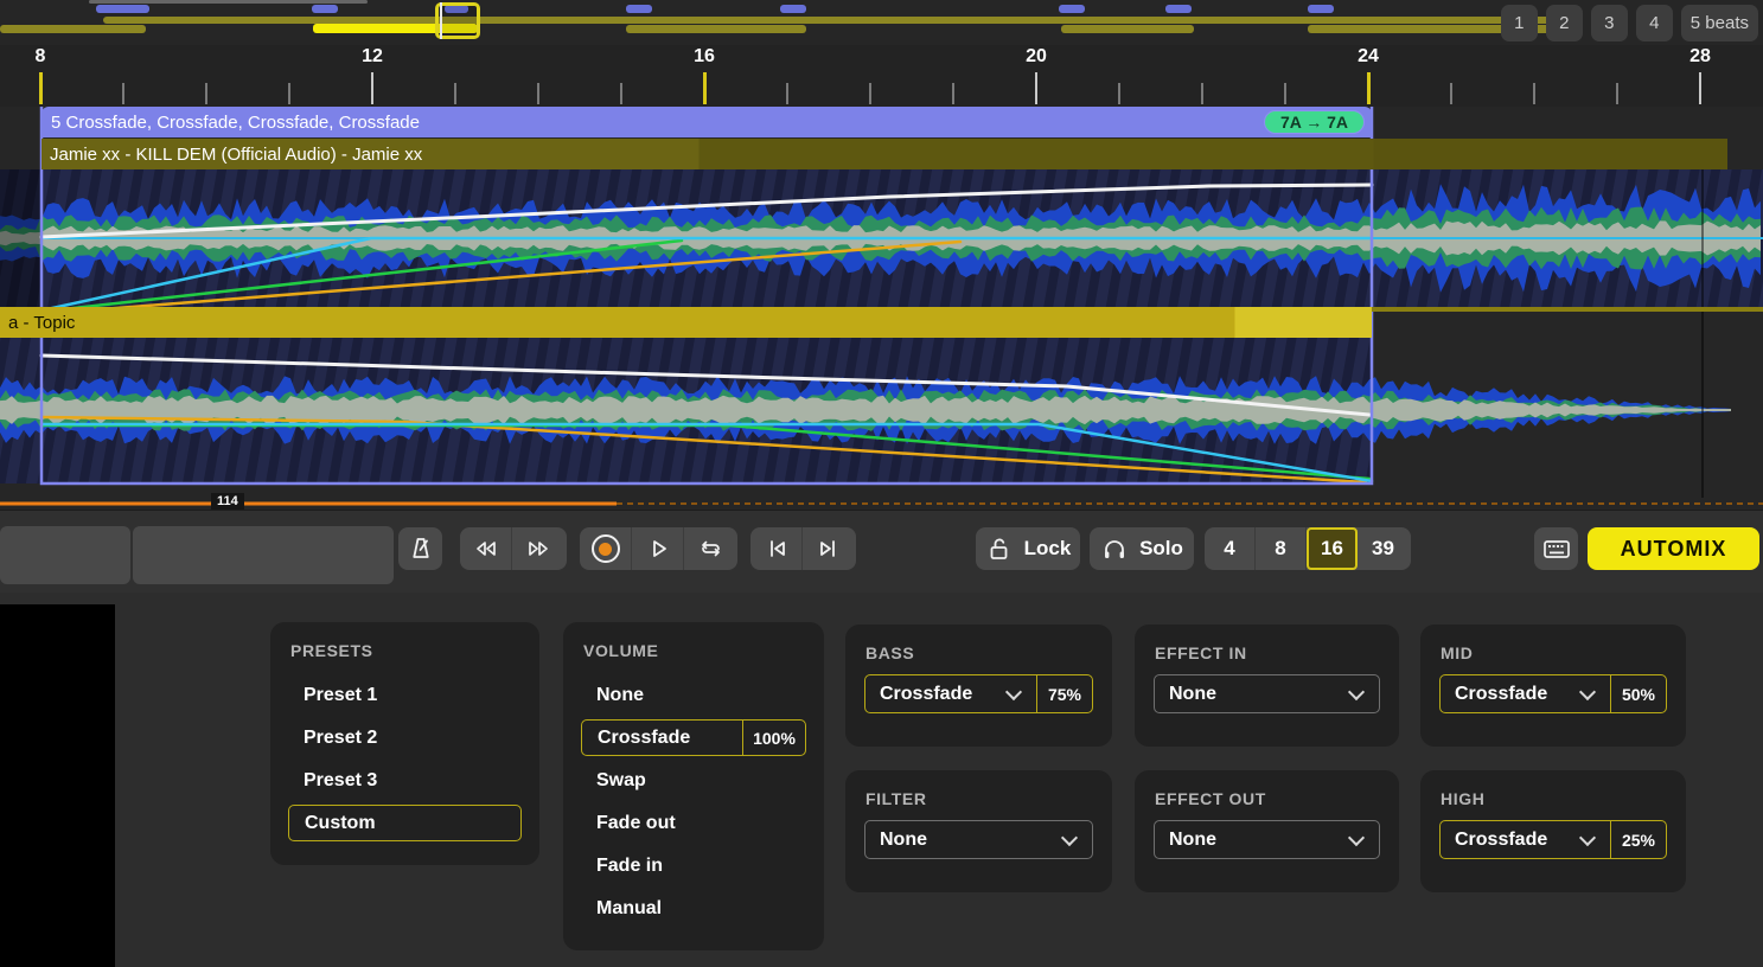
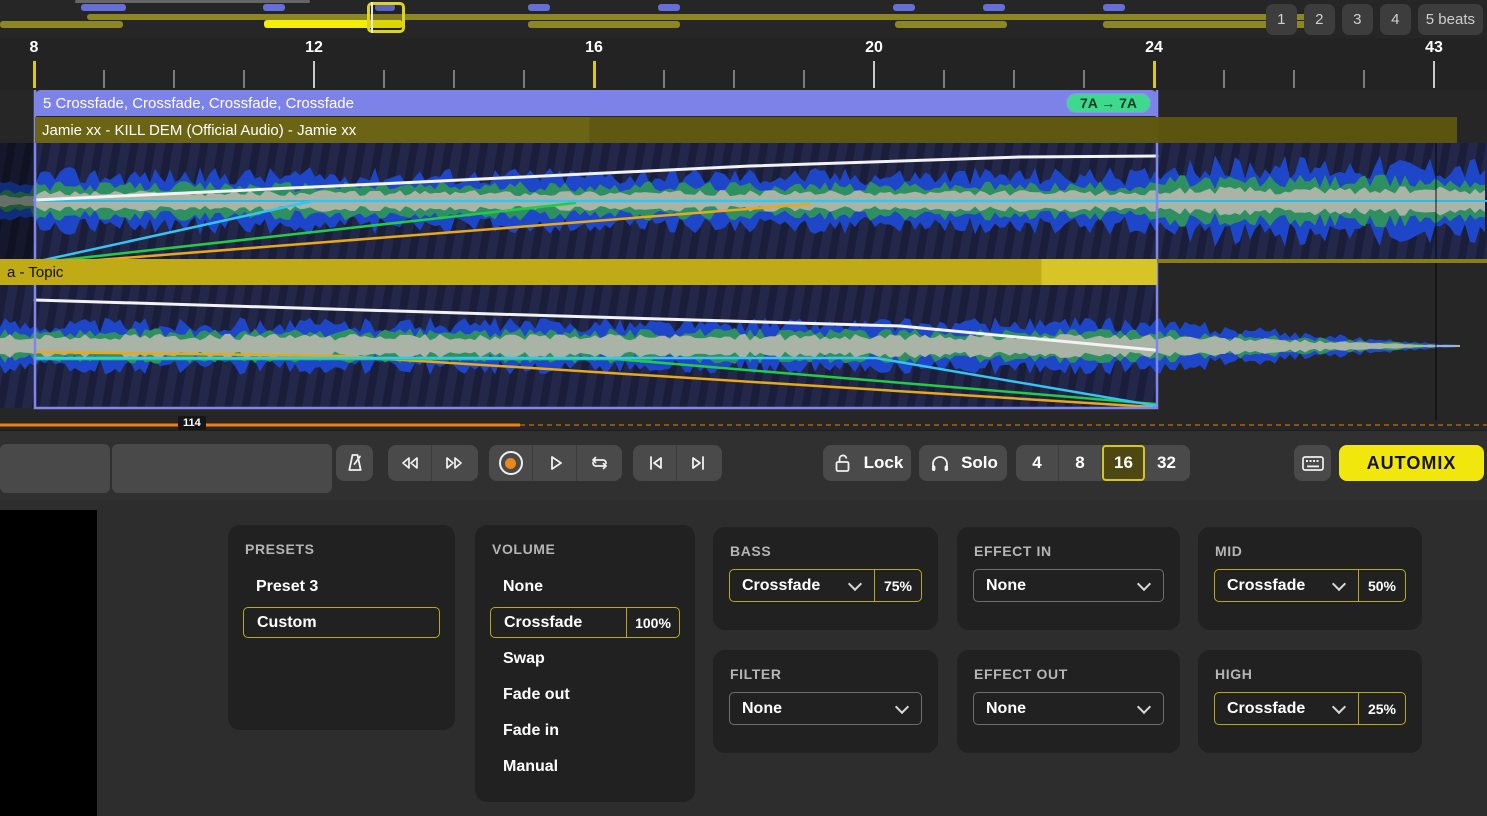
  1
  2
  3
  4
  5 beats
  8
  12
  16
  20
  24
- 28
+ 43
  5 Crossfade, Crossfade, Crossfade, Crossfade
  7A → 7A
  Jamie xx - KILL DEM (Official Audio) - Jamie xx
  a - Topic
  114
  Lock
  Solo
  4
  8
  16
- 39
+ 32
  AUTOMIX
  PRESETS
- Preset 1
- Preset 2
  Preset 3
  Custom
  VOLUME
  None
  Crossfade
  100%
  Swap
  Fade out
  Fade in
  Manual
  BASS
  Crossfade
  75%
  FILTER
  None
  EFFECT IN
  None
  EFFECT OUT
  None
  MID
  Crossfade
  50%
  HIGH
  Crossfade
  25%
